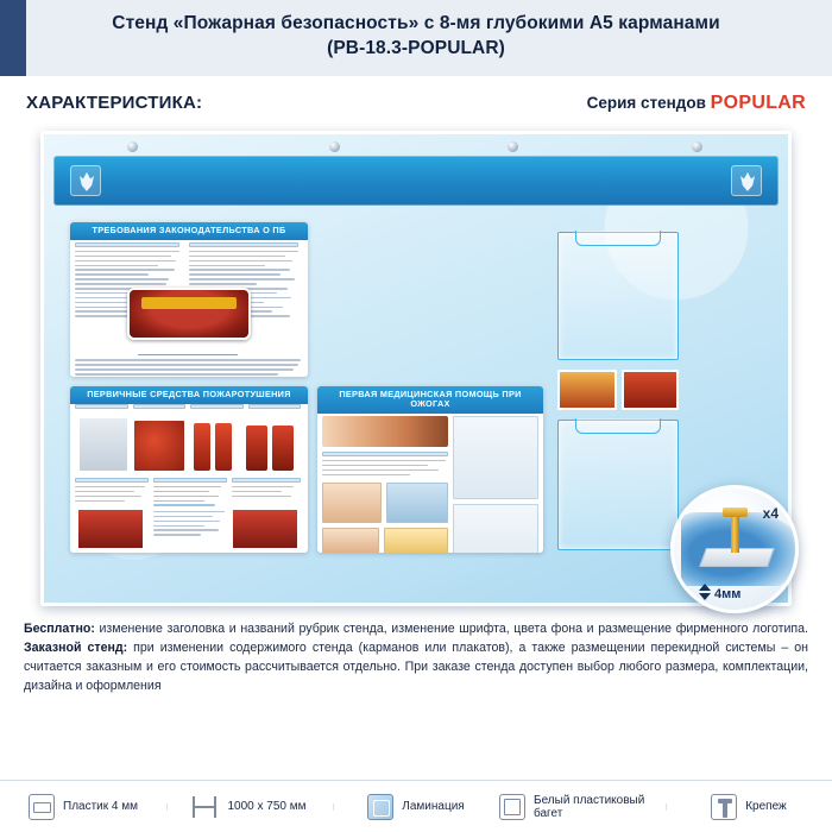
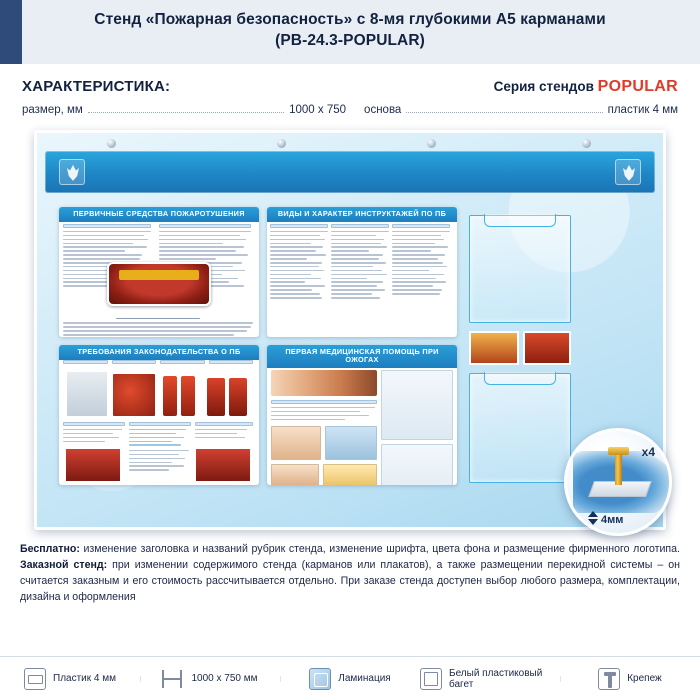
  Стенд «Пожарная безопасность» с 8-мя глубокими А5 карманами
- (РВ-18.3-POPULAR)
+ (РВ-24.3-POPULAR)
  ХАРАКТЕРИСТИКА:
  Серия стендов POPULAR
+ размер, мм
+ 1000 х 750
+ основа
+ пластик 4 мм
- ТРЕБОВАНИЯ ЗАКОНОДАТЕЛЬСТВА О ПБ
+ ПЕРВИЧНЫЕ СРЕДСТВА ПОЖАРОТУШЕНИЯ
+ ВИДЫ И ХАРАКТЕР ИНСТРУКТАЖЕЙ ПО ПБ
- ПЕРВИЧНЫЕ СРЕДСТВА ПОЖАРОТУШЕНИЯ
+ ТРЕБОВАНИЯ ЗАКОНОДАТЕЛЬСТВА О ПБ
  ПЕРВАЯ МЕДИЦИНСКАЯ ПОМОЩЬ ПРИ ОЖОГАХ
  x4
  4мм
  Бесплатно: изменение заголовка и названий рубрик стенда, изменение шрифта, цвета фона и размещение фирменного логотипа. Заказной стенд: при изменении содержимого стенда (карманов или плакатов), а также размещении перекидной системы – он считается заказным и его стоимость рассчитывается отдельно. При заказе стенда доступен выбор любого размера, комплектации, дизайна и оформления
  Пластик 4 мм
  1000 х 750 мм
  Ламинация
  Белый пластиковый багет
  Крепеж
